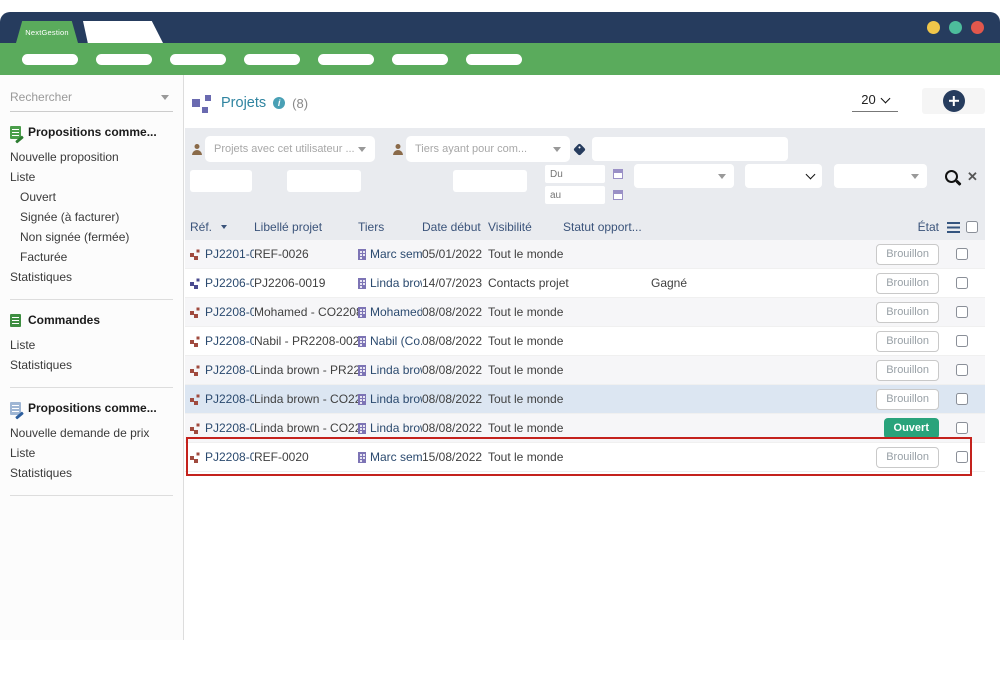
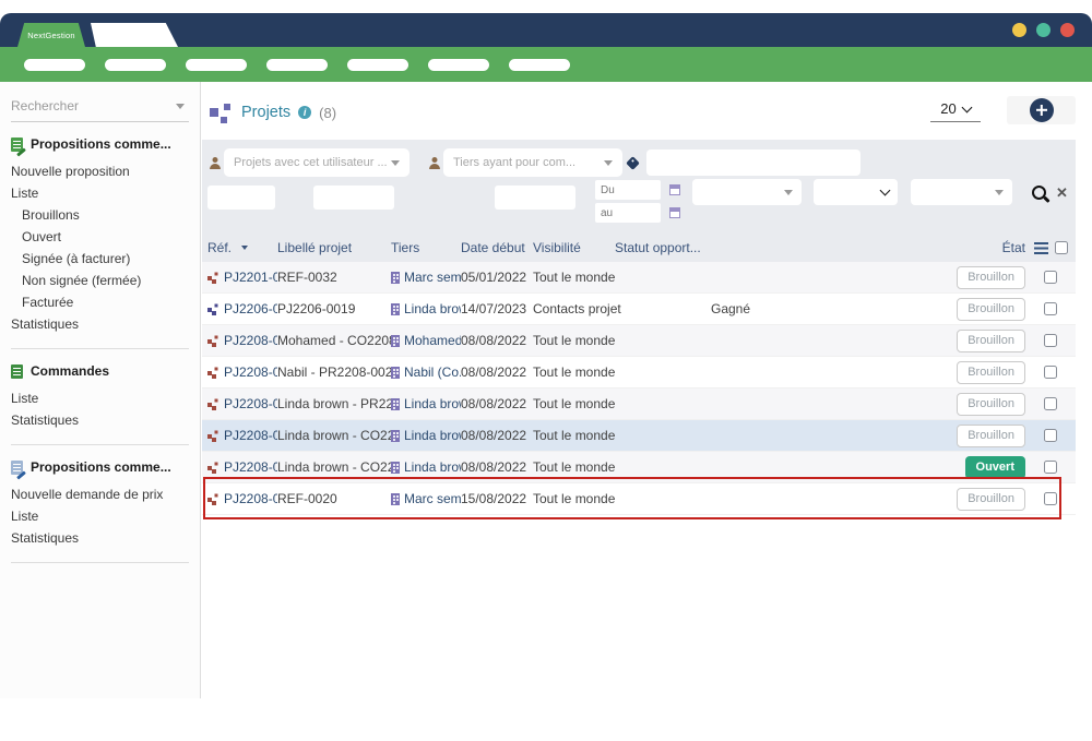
  NextGestion
  Rechercher
  Propositions comme...
  Nouvelle proposition
  Liste
+ Brouillons
  Ouvert
  Signée (à facturer)
  Non signée (fermée)
  Facturée
  Statistiques
  Commandes
  Liste
  Statistiques
  Propositions comme...
  Nouvelle demande de prix
  Liste
  Statistiques
  Projets
  (8)
  20
  Projets avec cet utilisateur ...
  Tiers ayant pour com...
  Du
  au
  ✕
  Réf.
  Libellé projet
  Tiers
  Date début
  Visibilité
  Statut opport...
  État
  PJ2201-0
- REF-0026
+ REF-0032
  Marc sem
  05/01/2022
  Tout le monde
  Brouillon
  PJ2206-0
  PJ2206-0019
  Linda bro
  14/07/2023
  Contacts proje
  Gagné
  Brouillon
  PJ2208-0
  Mohamed
  08/08/2022
  Tout le monde
  Brouillon
  PJ2208-0
  Nabil (Co.
  08/08/2022
  Tout le monde
  Brouillon
  PJ2208-0
  Linda bro
  08/08/2022
  Tout le monde
  Brouillon
  PJ2208-0
  Linda bro
  08/08/2022
  Tout le monde
  Brouillon
  PJ2208-0
  Linda bro
  08/08/2022
  Tout le monde
  Ouvert
  PJ2208-0
  REF-0020
  Marc sem
  15/08/2022
  Tout le monde
  Brouillon
